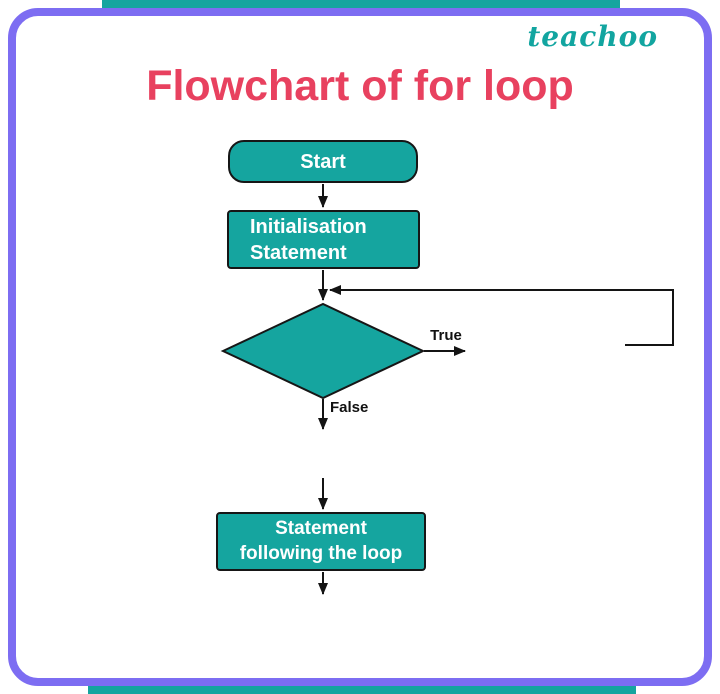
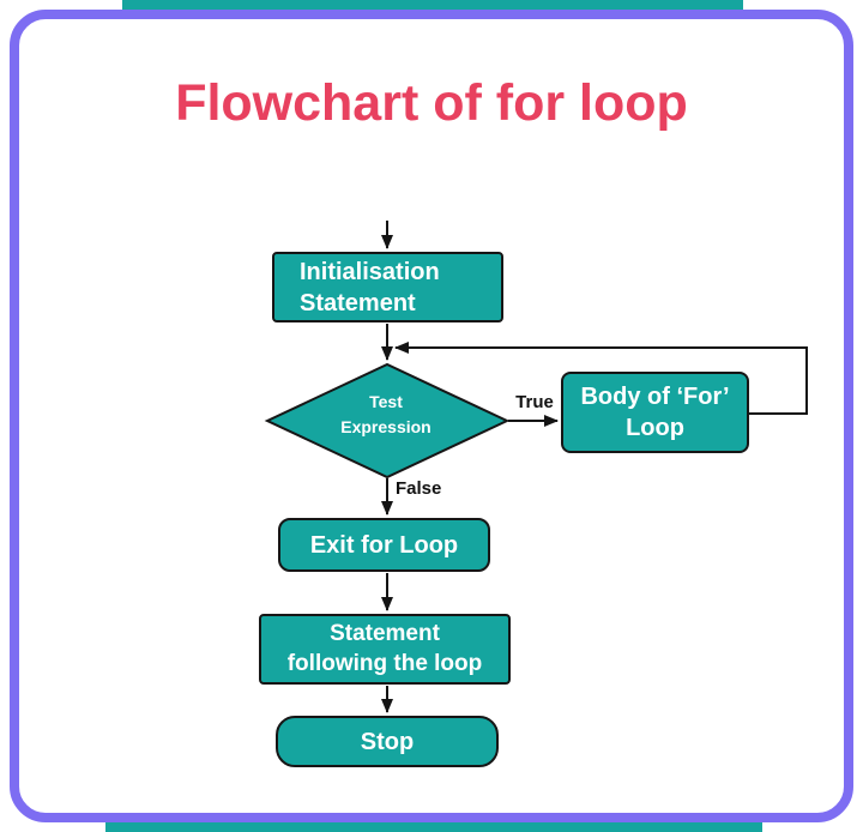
- teachoo
  Flowchart of for loop
- Start
  Initialisation
  Statement
+ Test
+ Expression
+ Body of ‘For’
+ Loop
+ Exit for Loop
  Statement
  following the loop
+ Stop
  True
  False
